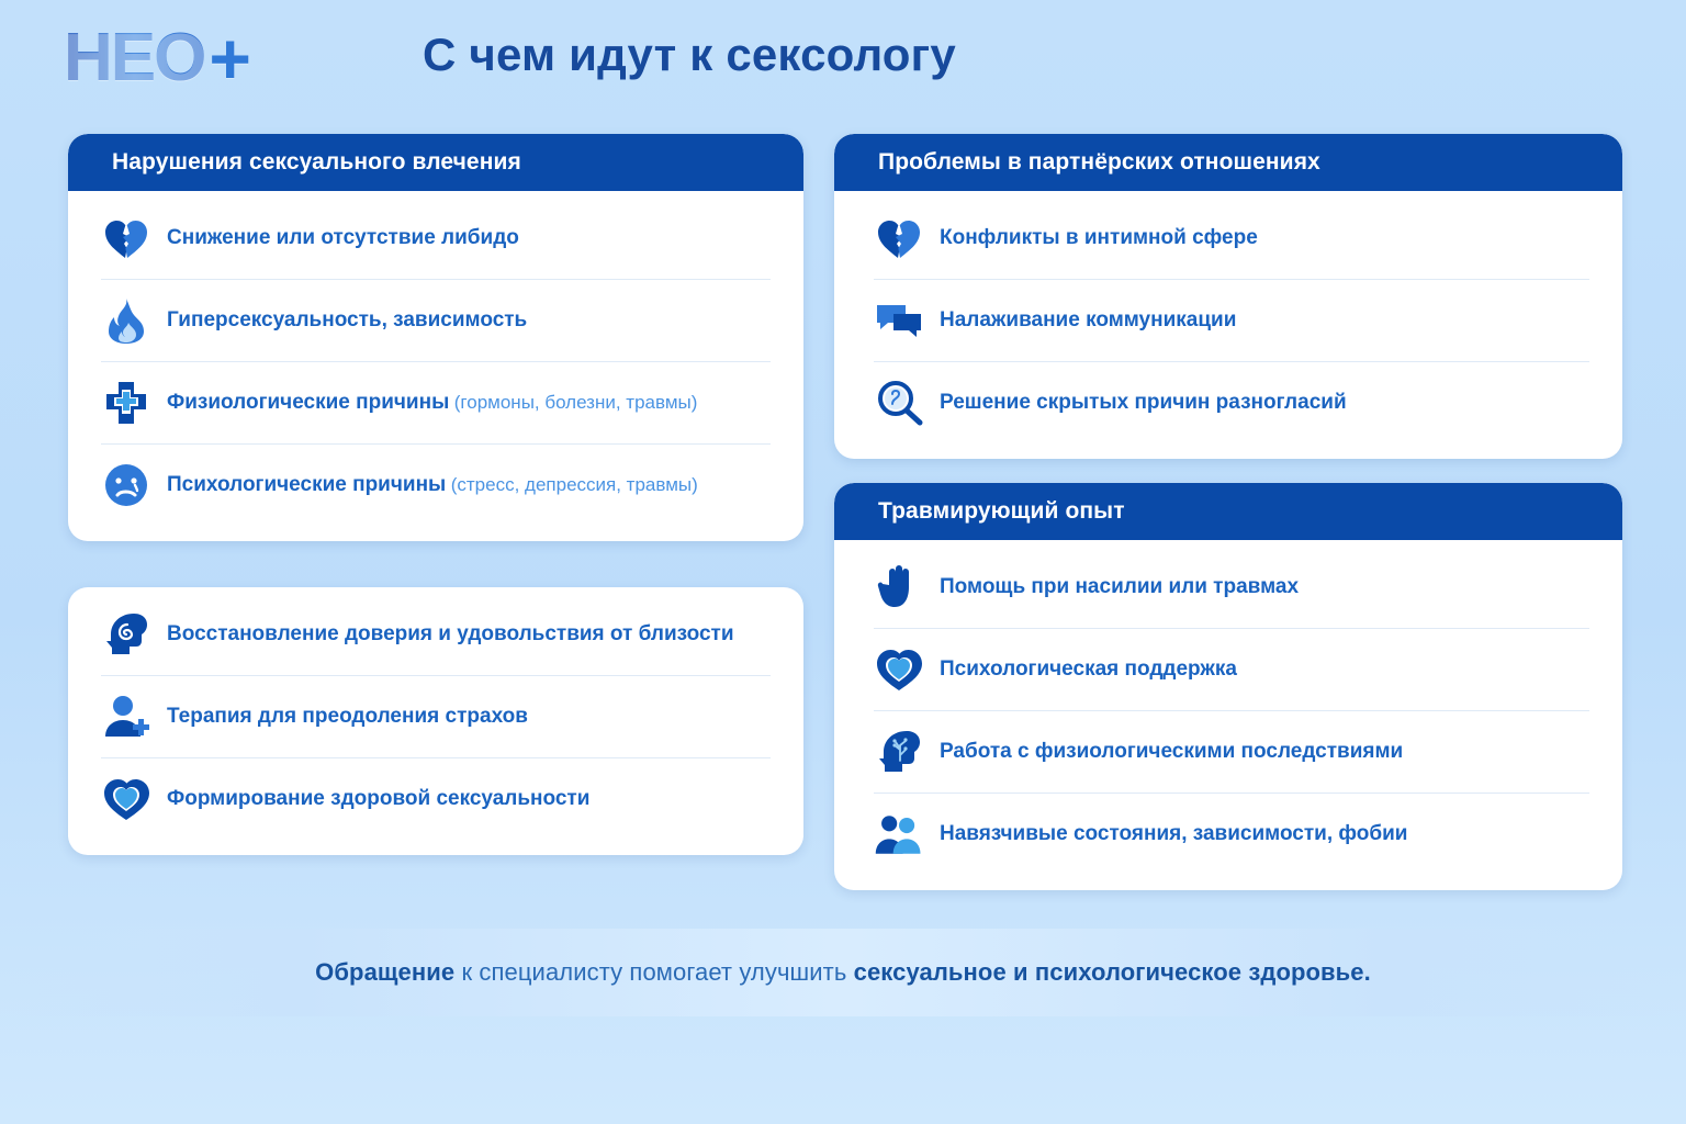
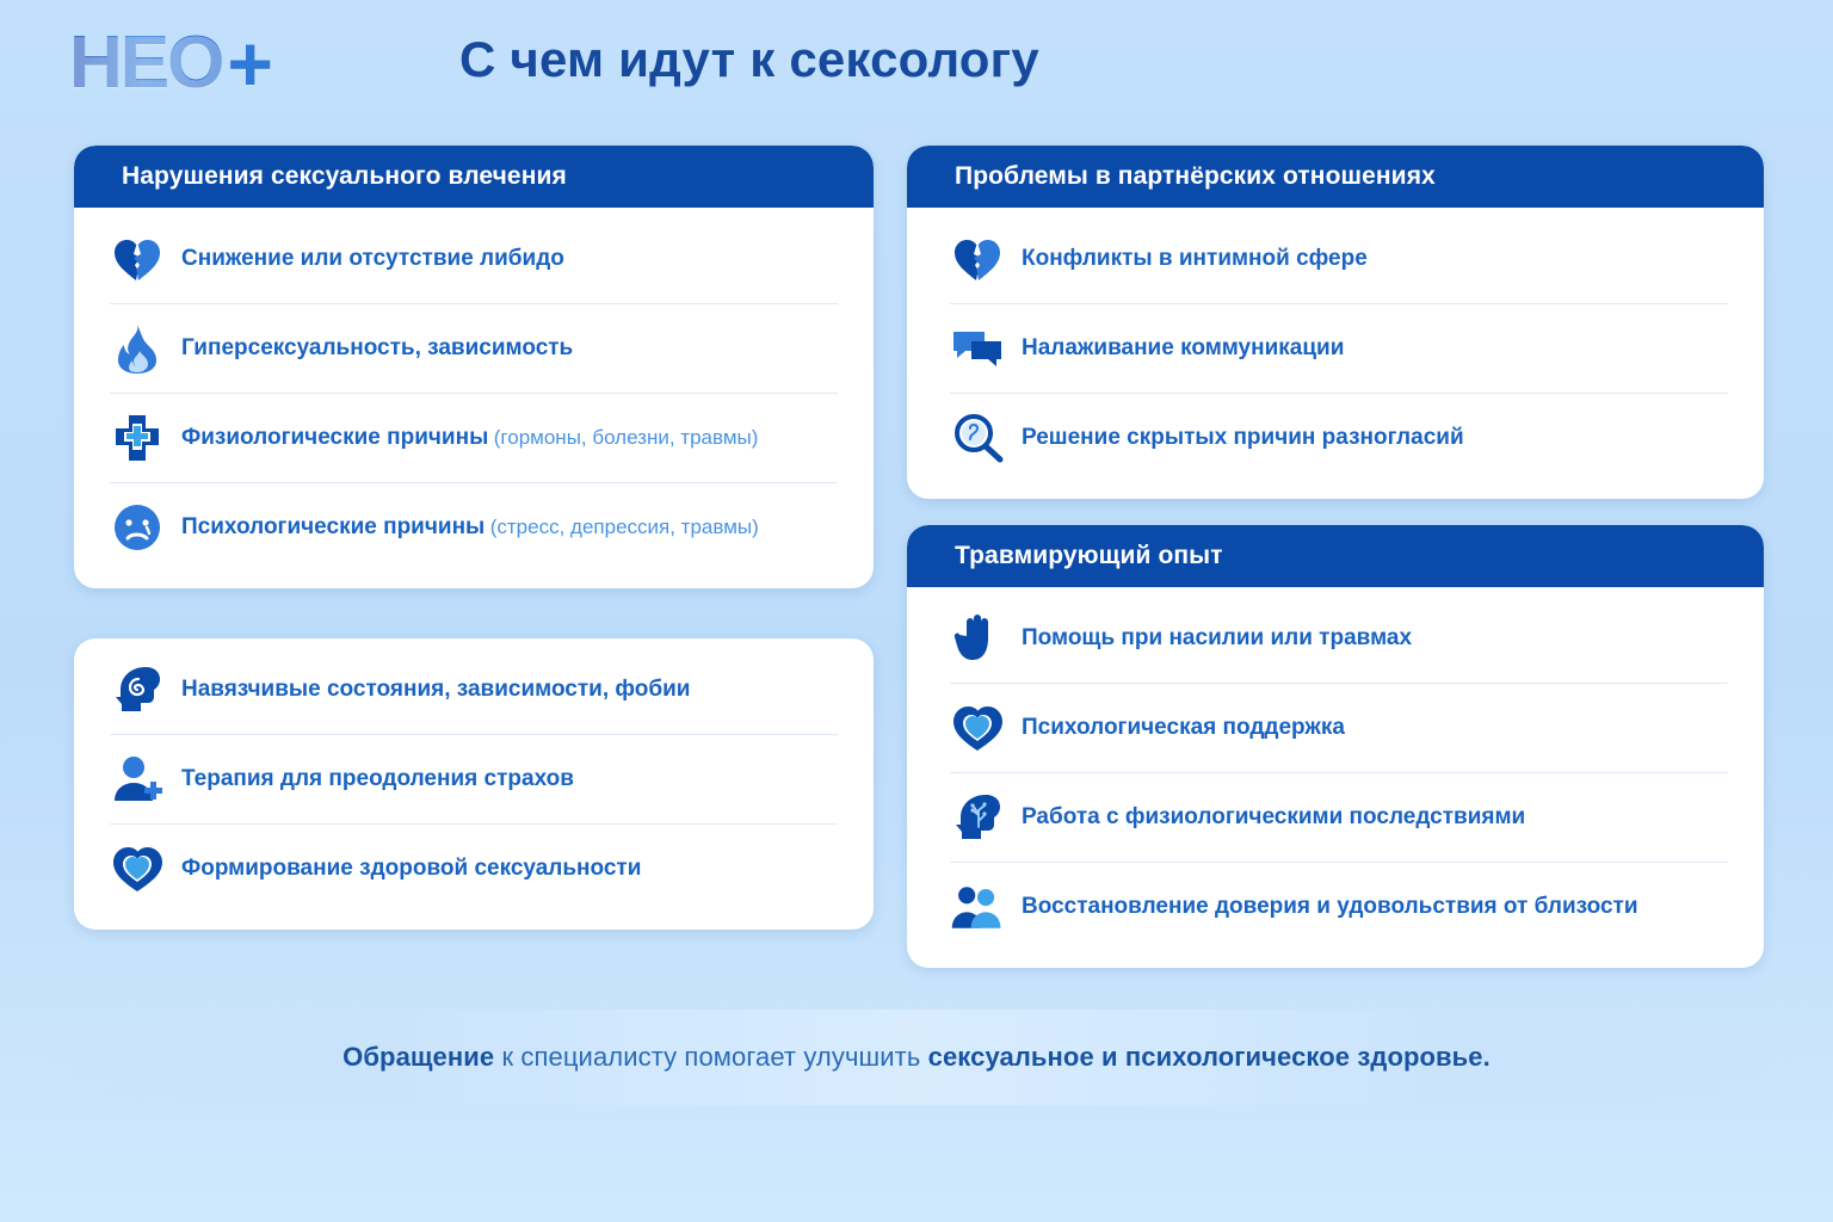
  HEO
  +
  С чем идут к сексологу
  Нарушения сексуального влечения
  Снижение или отсутствие либидо
  Гиперсексуальность, зависимость
  Физиологические причины (гормоны, болезни, травмы)
  Психологические причины (стресс, депрессия, травмы)
- Восстановление доверия и удовольствия от близости
+ Навязчивые состояния, зависимости, фобии
  Терапия для преодоления страхов
  Формирование здоровой сексуальности
  Проблемы в партнёрских отношениях
  Конфликты в интимной сфере
  Налаживание коммуникации
  Решение скрытых причин разногласий
  Травмирующий опыт
  Помощь при насилии или травмах
  Психологическая поддержка
  Работа с физиологическими последствиями
- Навязчивые состояния, зависимости, фобии
+ Восстановление доверия и удовольствия от близости
  Обращение к специалисту помогает улучшить сексуальное и психологическое здоровье.
